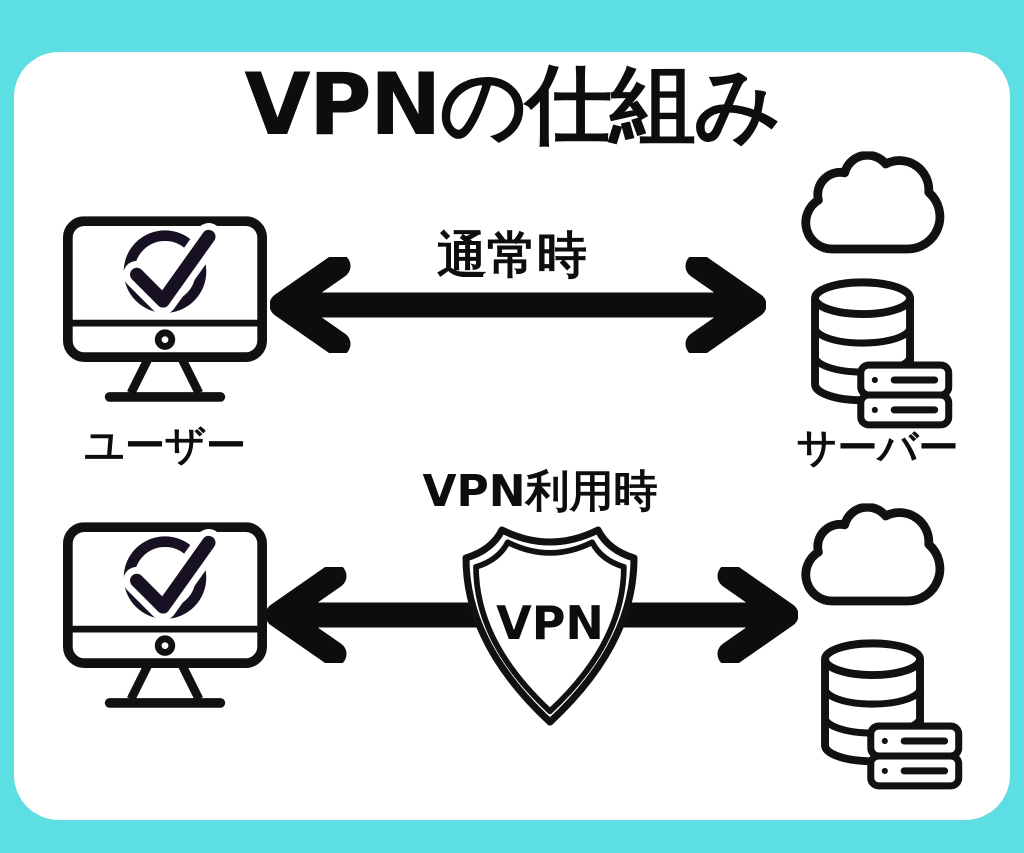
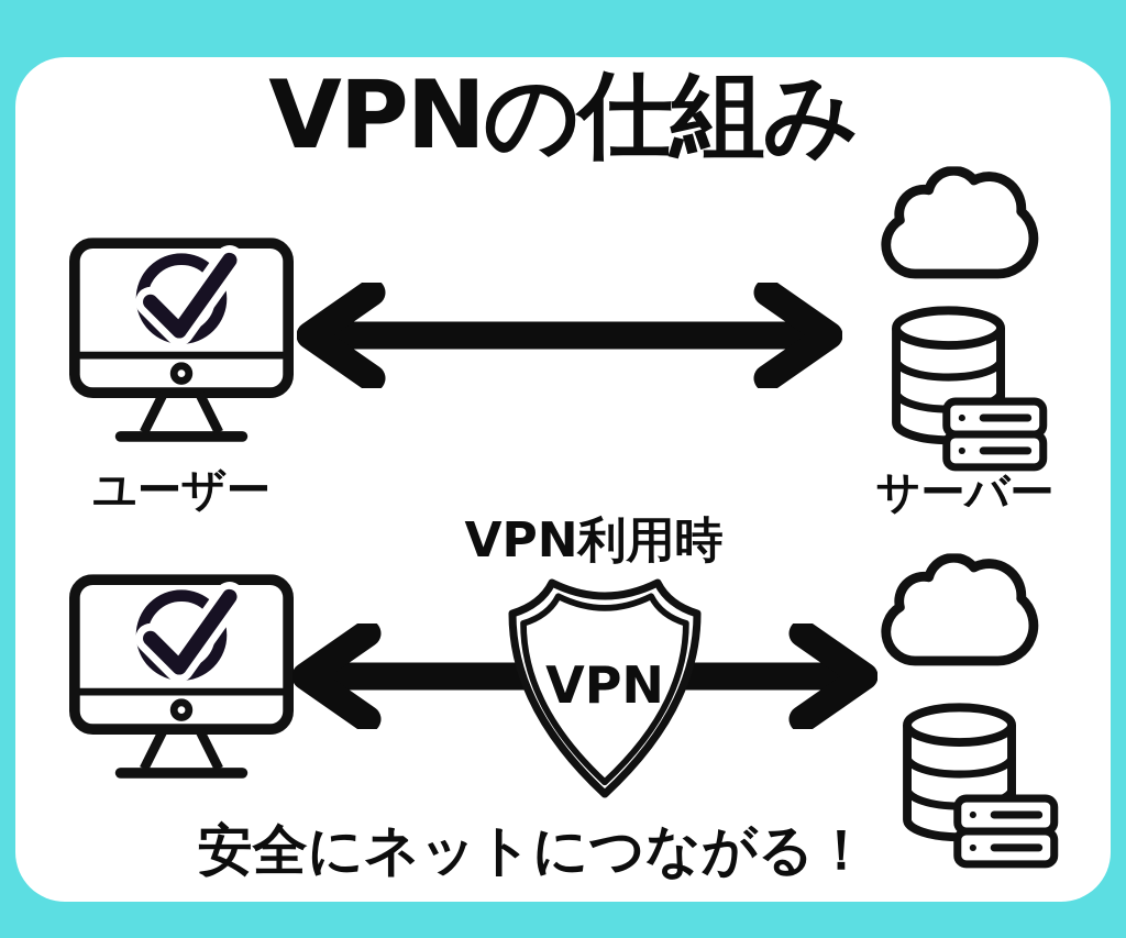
  VPNの仕組み
  ユーザー
- 通常時
  サーバー
  VPN利用時
  VPN
+ 安全にネットにつながる！
